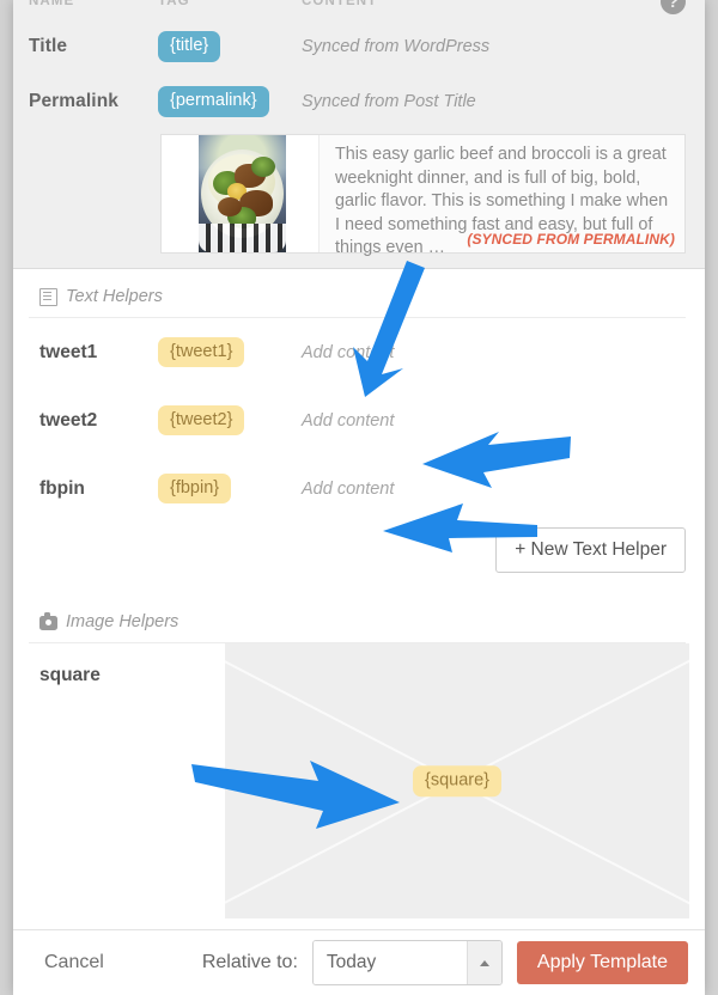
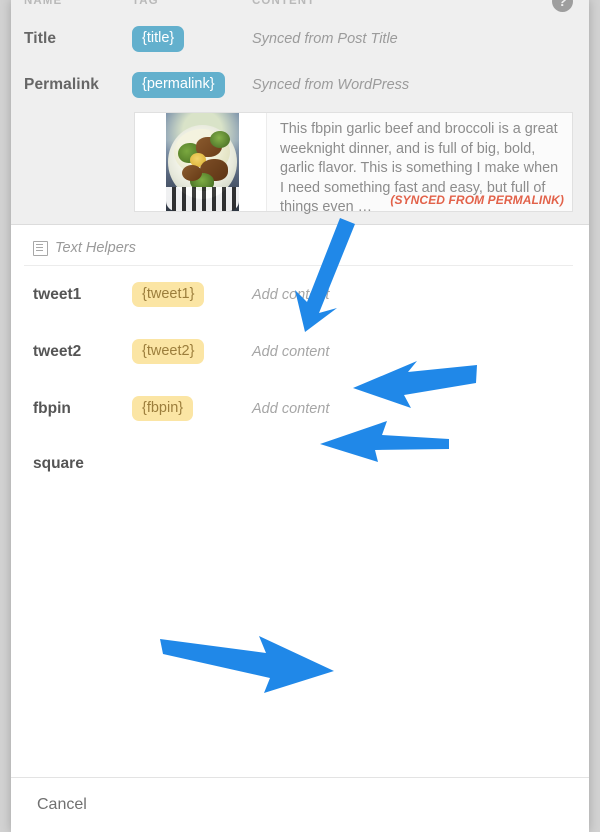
  NAME
  TAG
  CONTENT
  ?
  Title
  {title}
- Synced from WordPress
+ Synced from Post Title
  Permalink
  {permalink}
- Synced from Post Title
+ Synced from WordPress
- This easy garlic beef and broccoli is a great weeknight dinner, and is full of big, bold, garlic flavor. This is something I make when I need something fast and easy, but full of things even …
+ This fbpin garlic beef and broccoli is a great weeknight dinner, and is full of big, bold, garlic flavor. This is something I make when I need something fast and easy, but full of things even …
  (SYNCED FROM PERMALINK)
  Text Helpers
  tweet1
  {tweet1}
  Add contt
  tweet2
  {tweet2}
  Add content
  fbpin
  {fbpin}
  Add content
- + New Text Helper
- Image Helpers
  square
- {square}
  Cancel
- Relative to:
- Today
- Apply Template
